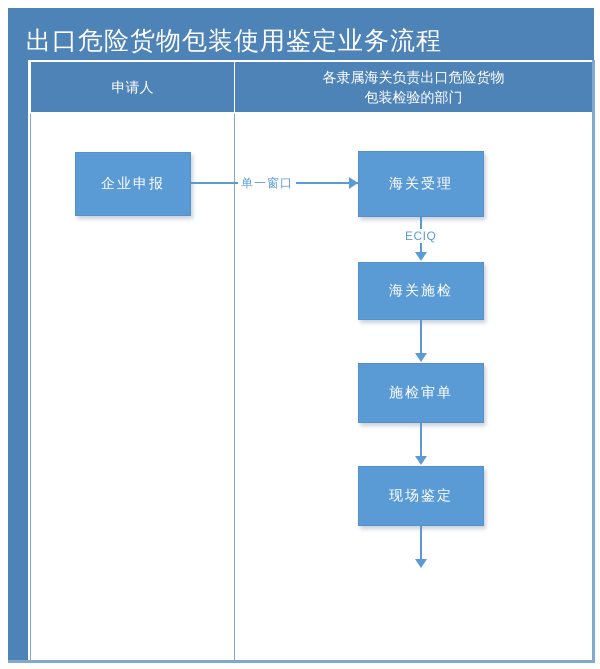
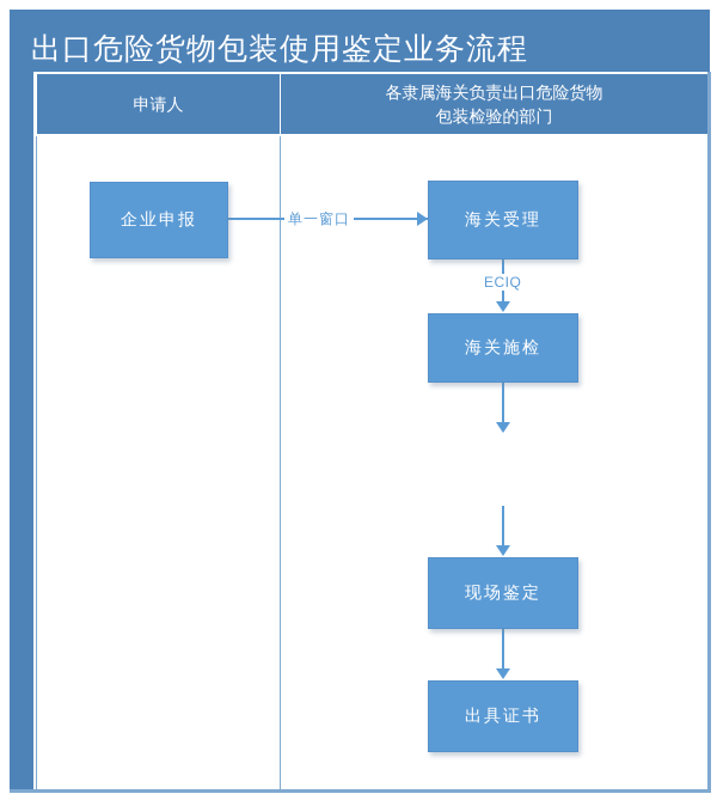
  出口危险货物包装使用鉴定业务流程
  申请人
  各隶属海关负责出口危险货物
  包装检验的部门
  单一窗口
  ECIQ
  企业申报
  海关受理
  海关施检
- 施检审单
  现场鉴定
+ 出具证书
